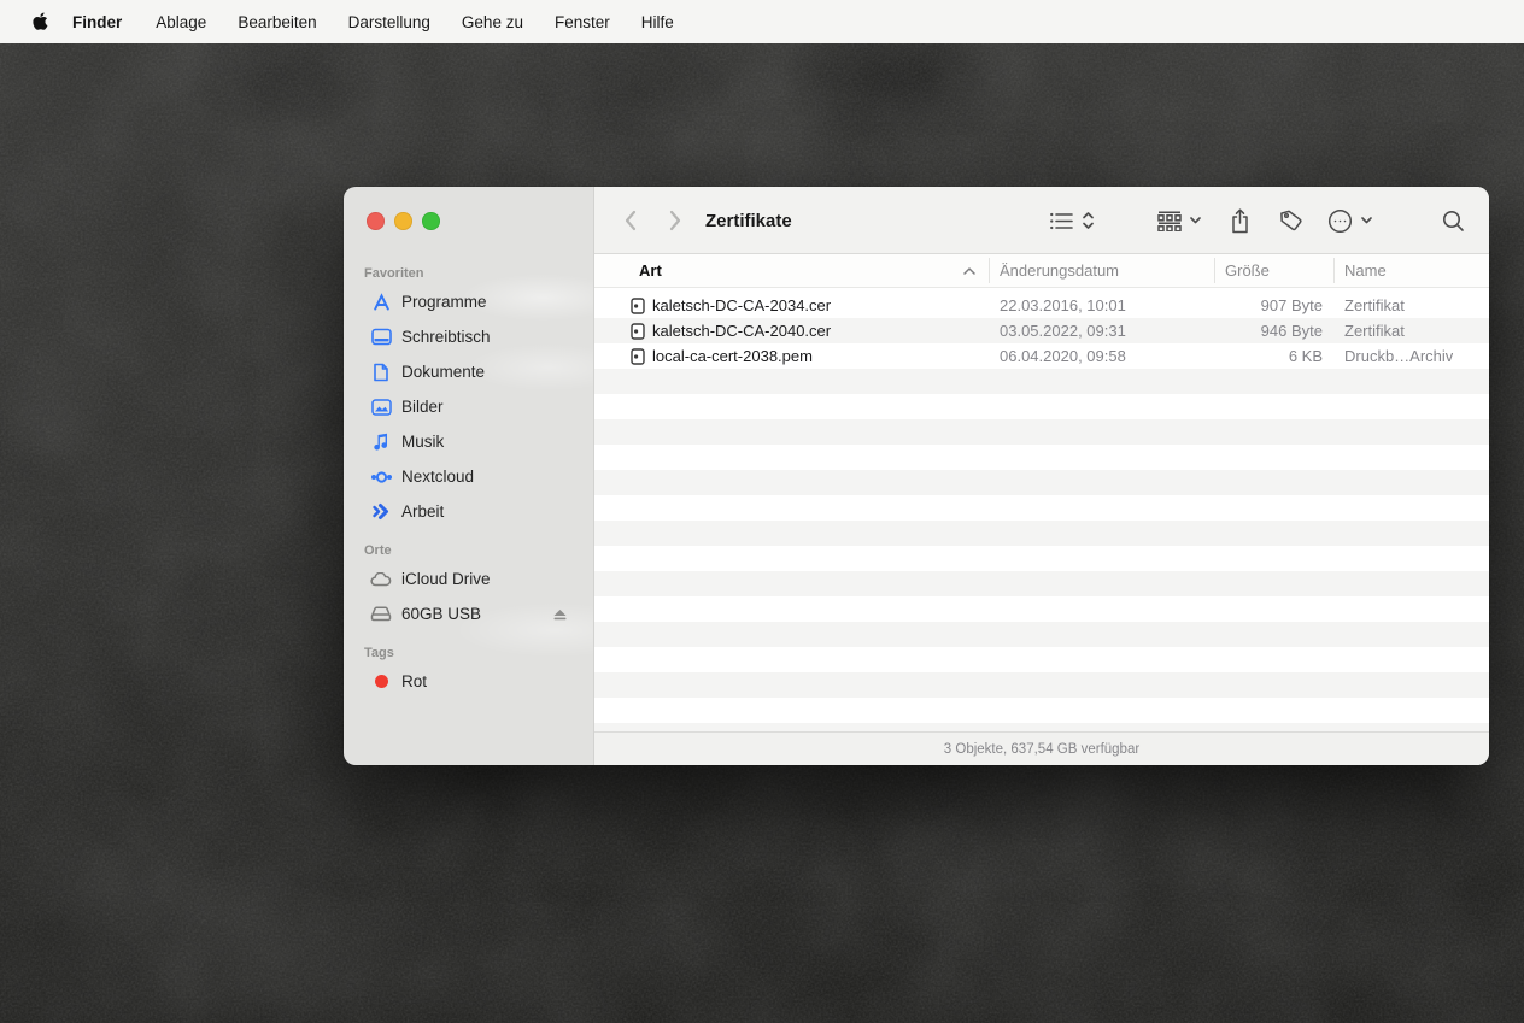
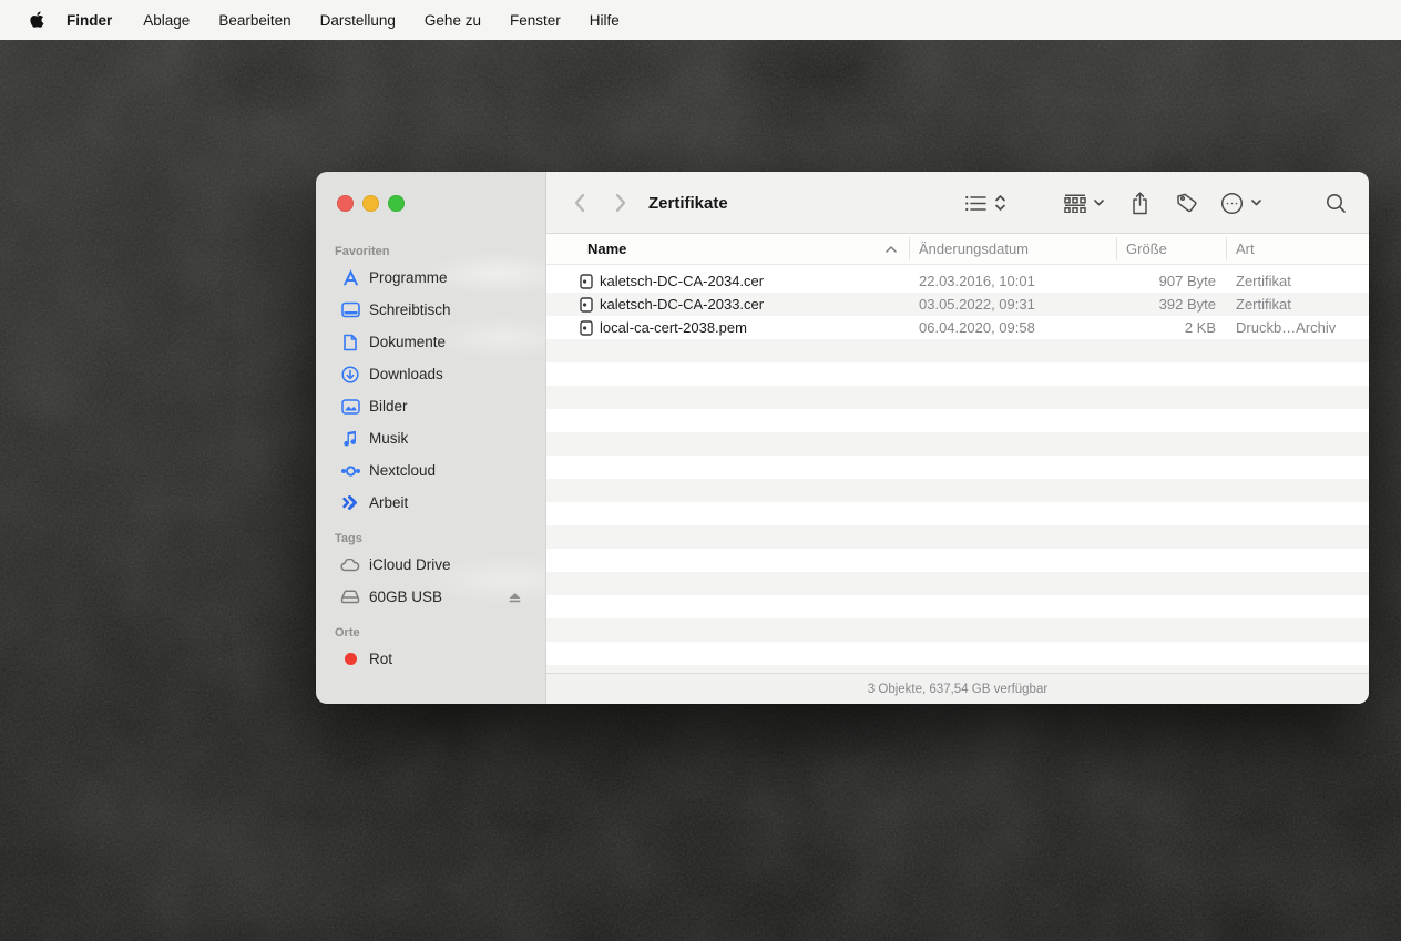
  Finder
  Ablage
  Bearbeiten
  Darstellung
  Gehe zu
  Fenster
  Hilfe
  Favoriten
  Programme
  Schreibtisch
  Dokumente
+ Downloads
  Bilder
  Musik
  Nextcloud
  Arbeit
- Orte
+ Tags
  iCloud Drive
  60GB USB
- Tags
+ Orte
  Rot
  Zertifikate
- Art
+ Name
  Änderungsdatum
  Größe
- Name
+ Art
  kaletsch-DC-CA-2034.cer
  22.03.2016, 10:01
  907 Byte
  Zertifikat
- kaletsch-DC-CA-2040.cer
+ kaletsch-DC-CA-2033.cer
  03.05.2022, 09:31
- 946 Byte
+ 392 Byte
  Zertifikat
  local-ca-cert-2038.pem
  06.04.2020, 09:58
- 6 KB
+ 2 KB
  Druckb…Archiv
  3 Objekte, 637,54 GB verfügbar
